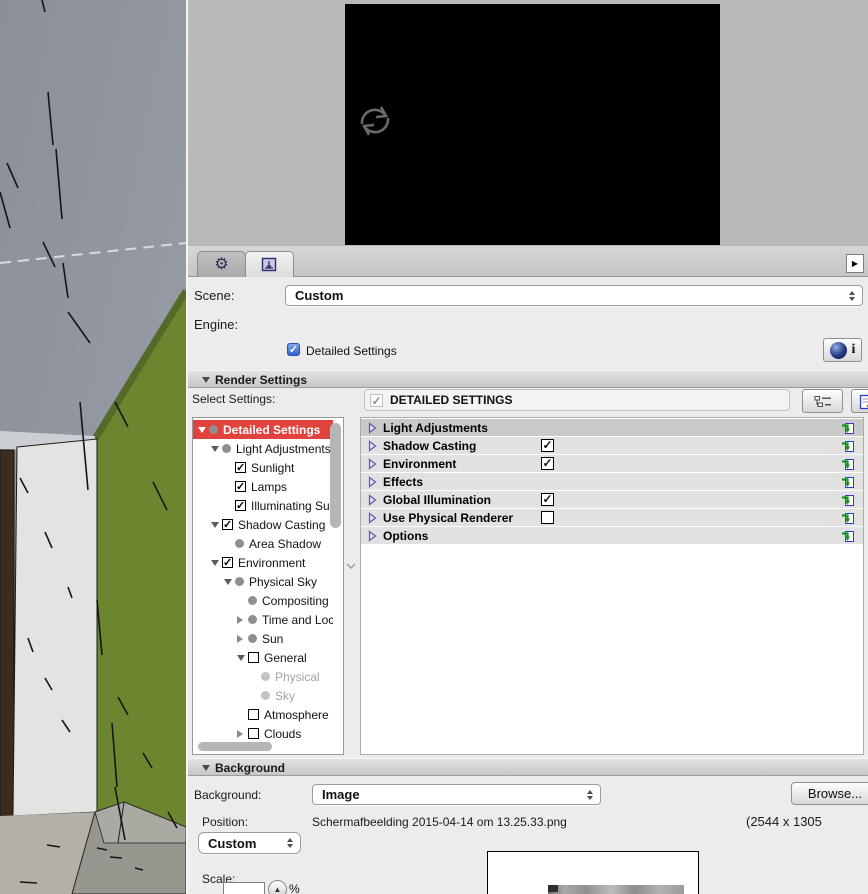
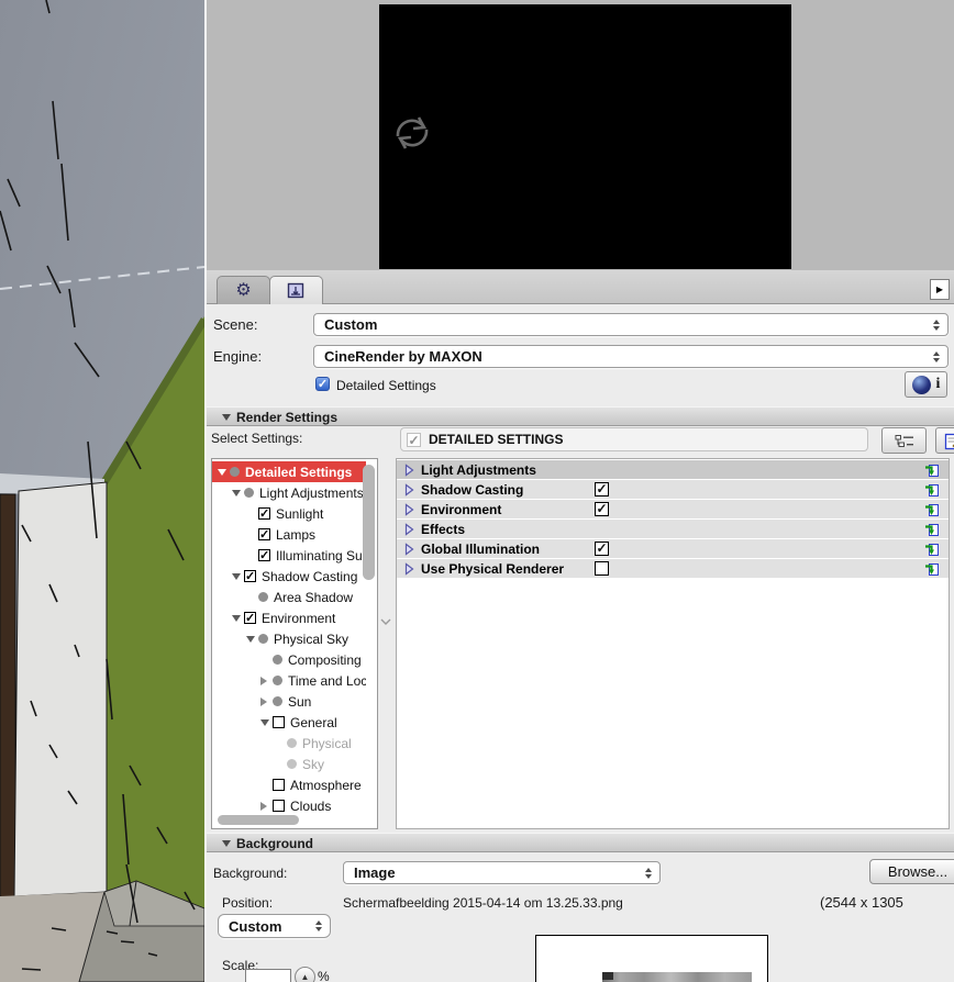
  ⚙
  ▶
  Scene:
  Custom
  Engine:
+ CineRender by MAXON
  ✓
  Detailed Settings
  i
  Render Settings
  Select Settings:
  Detailed Settings
  Light Adjustments
  ✓
  Sunlight
  ✓
  Lamps
  ✓
  Illuminating Su
  ✓
  Shadow Casting
  Area Shadow
  ✓
  Environment
  Physical Sky
  Compositing
  Sun
  General
  Physical
  Sky
  Atmosphere
  Clouds
  ✓
  DETAILED SETTINGS
  Light Adjustments
  Shadow Casting
  ✓
  Environment
  ✓
  Effects
  Global Illumination
  ✓
  Use Physical Renderer
- Options
  Background
  Background:
  Image
  Browse...
  Position:
  Schermafbeelding 2015-04-14 om 13.25.33.png
  (2544 x 1305
  Custom
  Scale:
  ▲
  %
